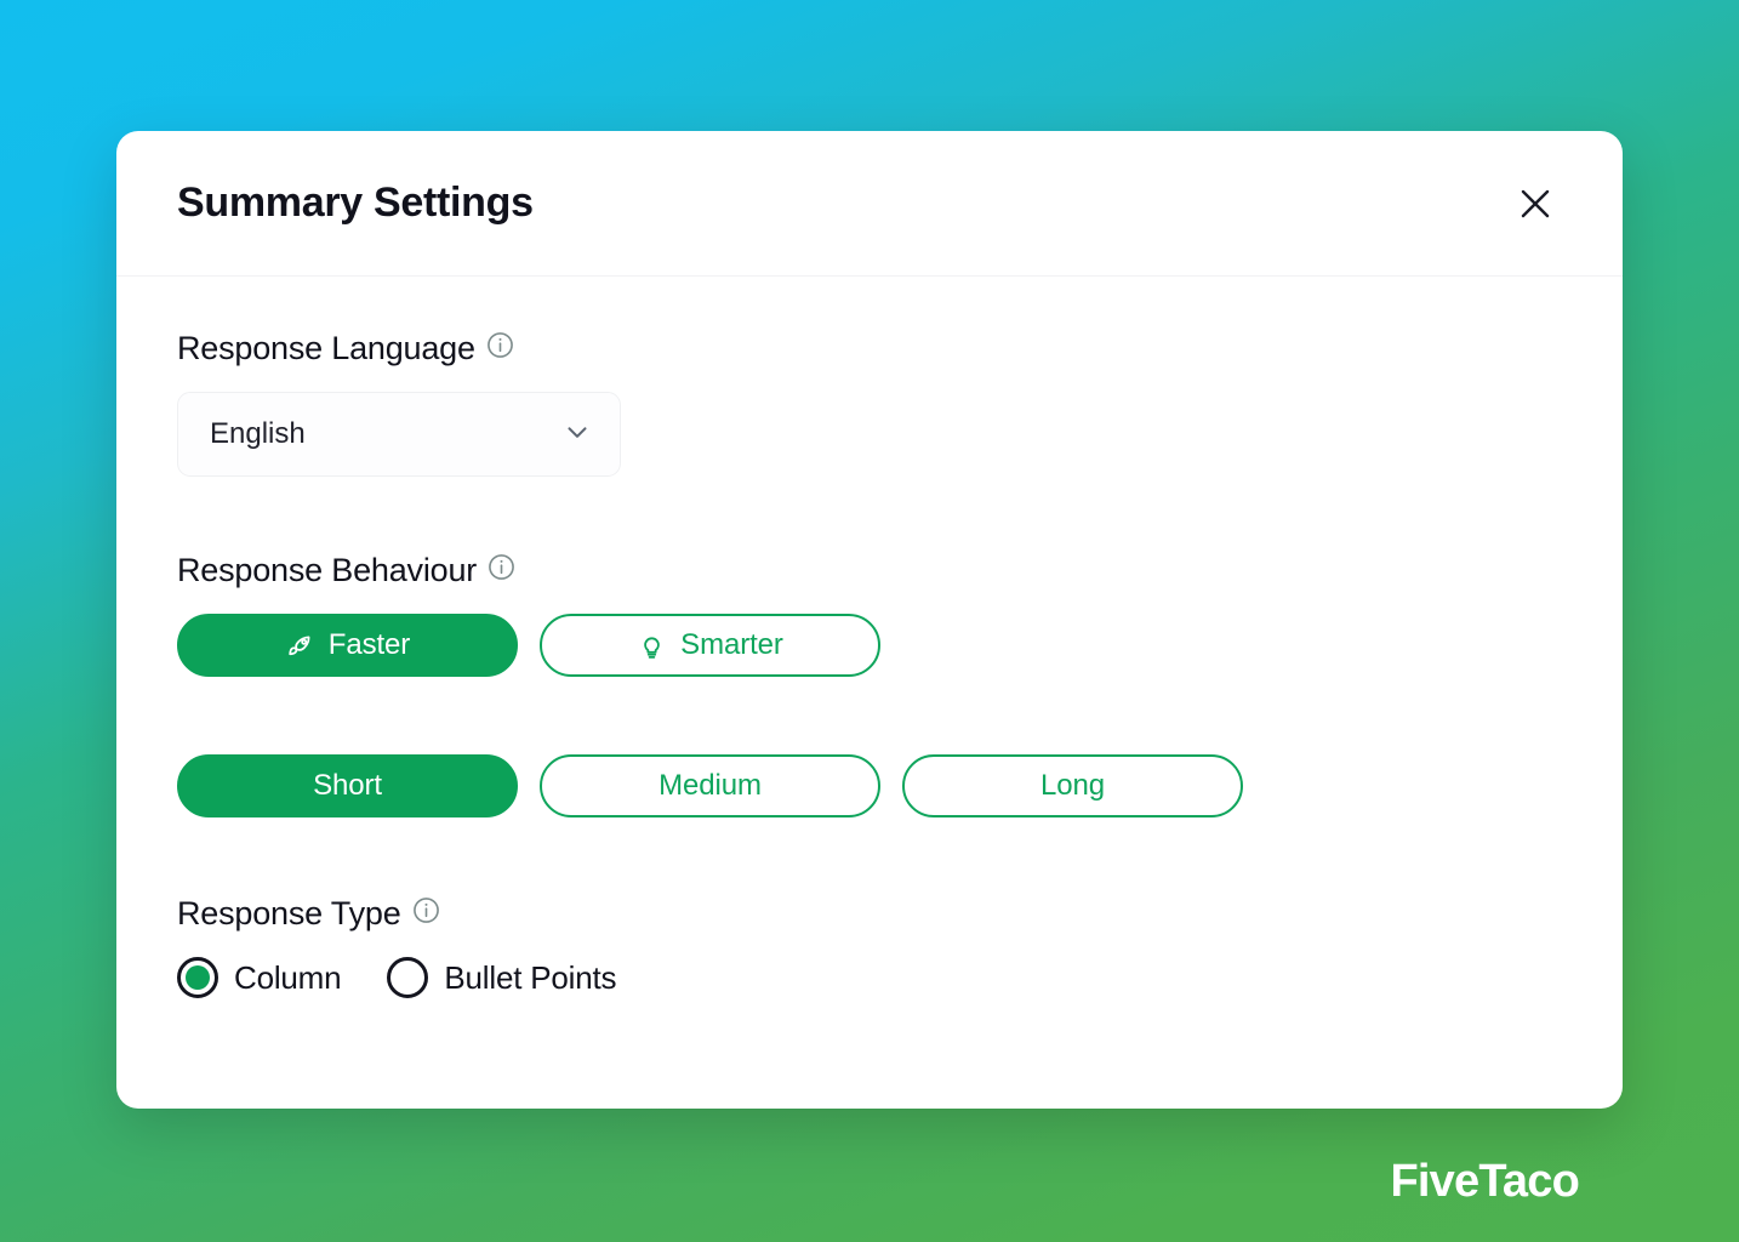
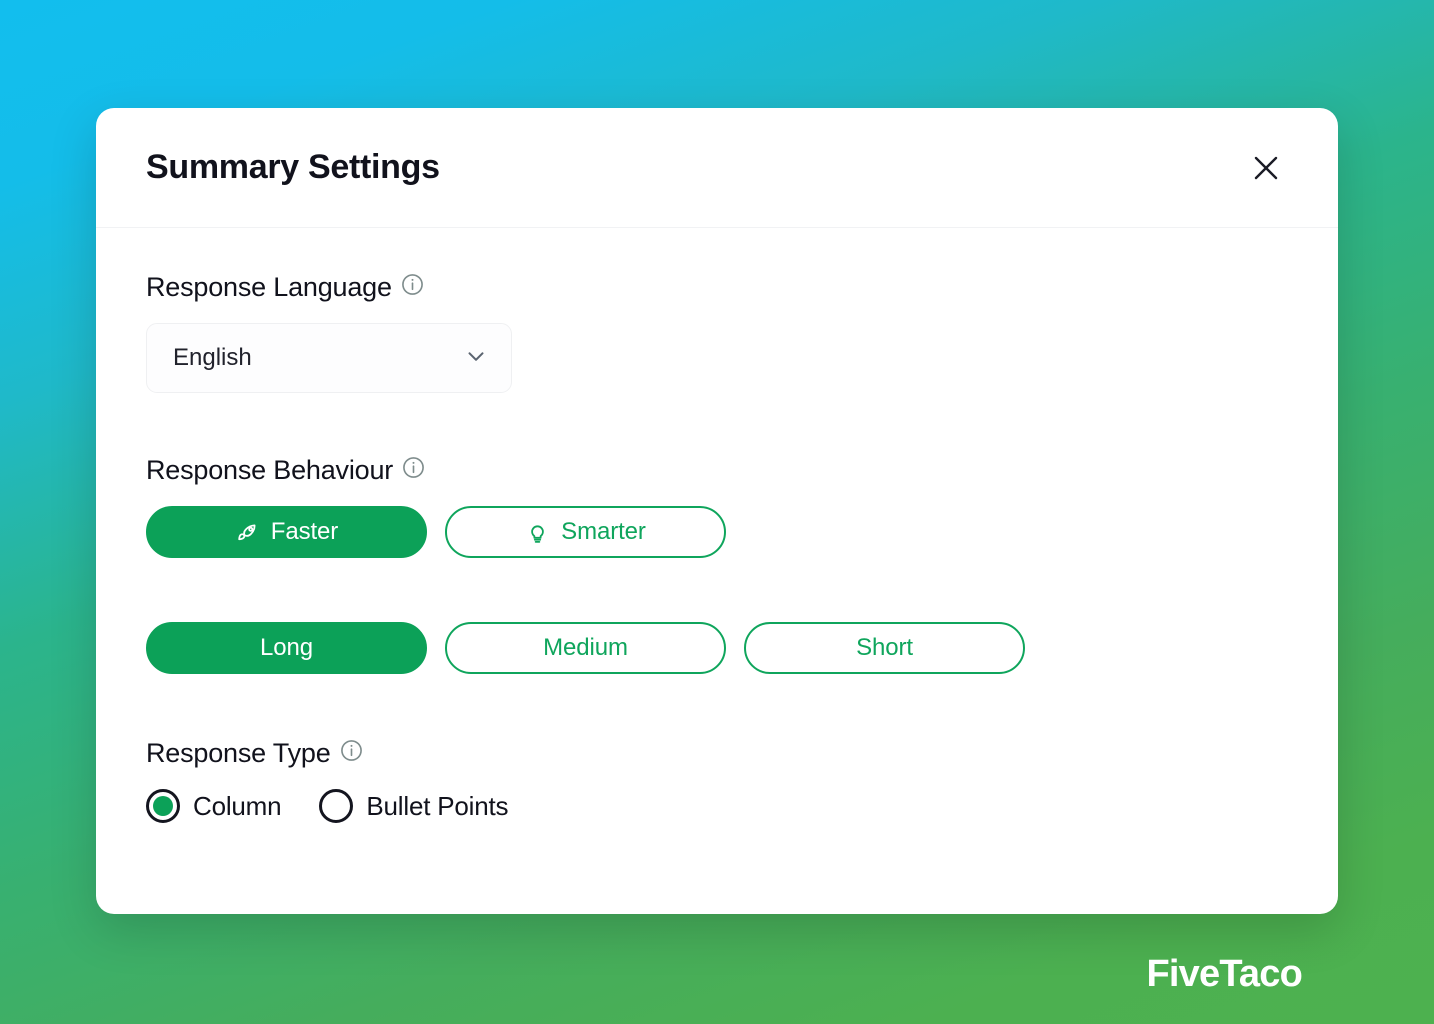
  Summary Settings
  Response Language
  English
  Response Behaviour
  Faster
  Smarter
- Short
+ Long
  Medium
- Long
+ Short
  Response Type
  Column
  Bullet Points
  FiveTaco
